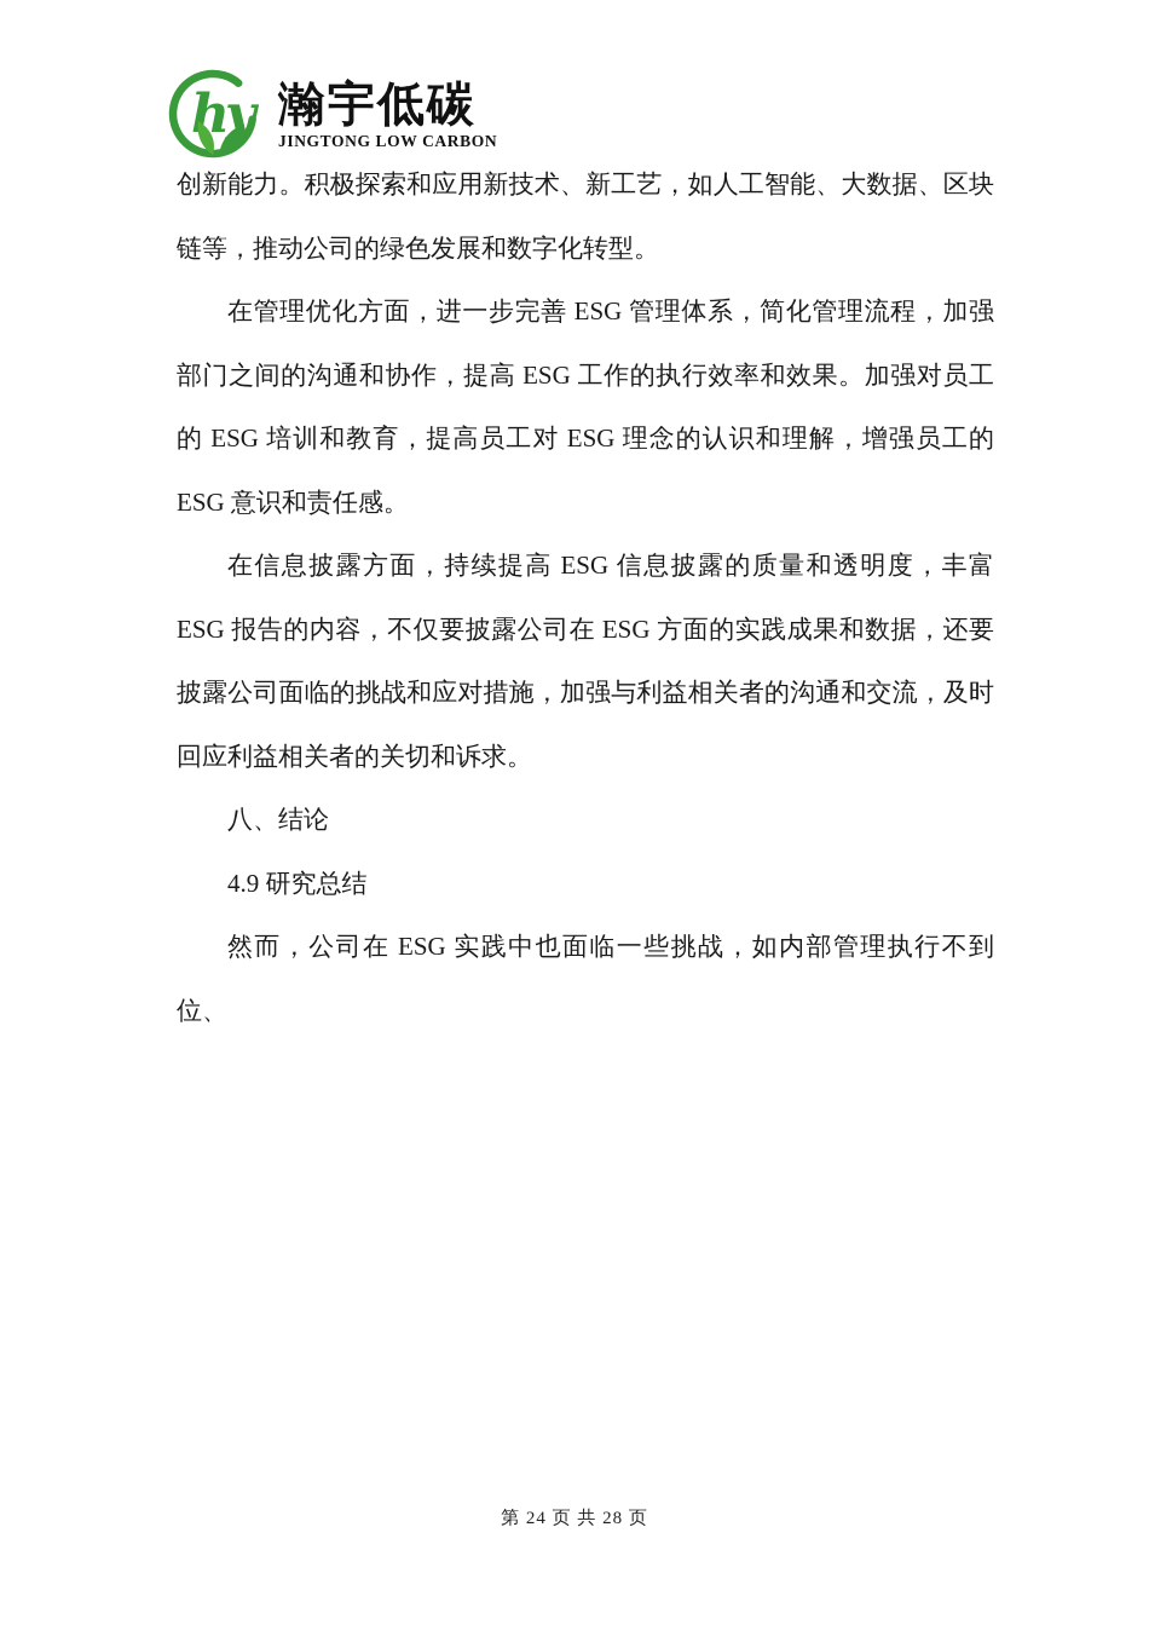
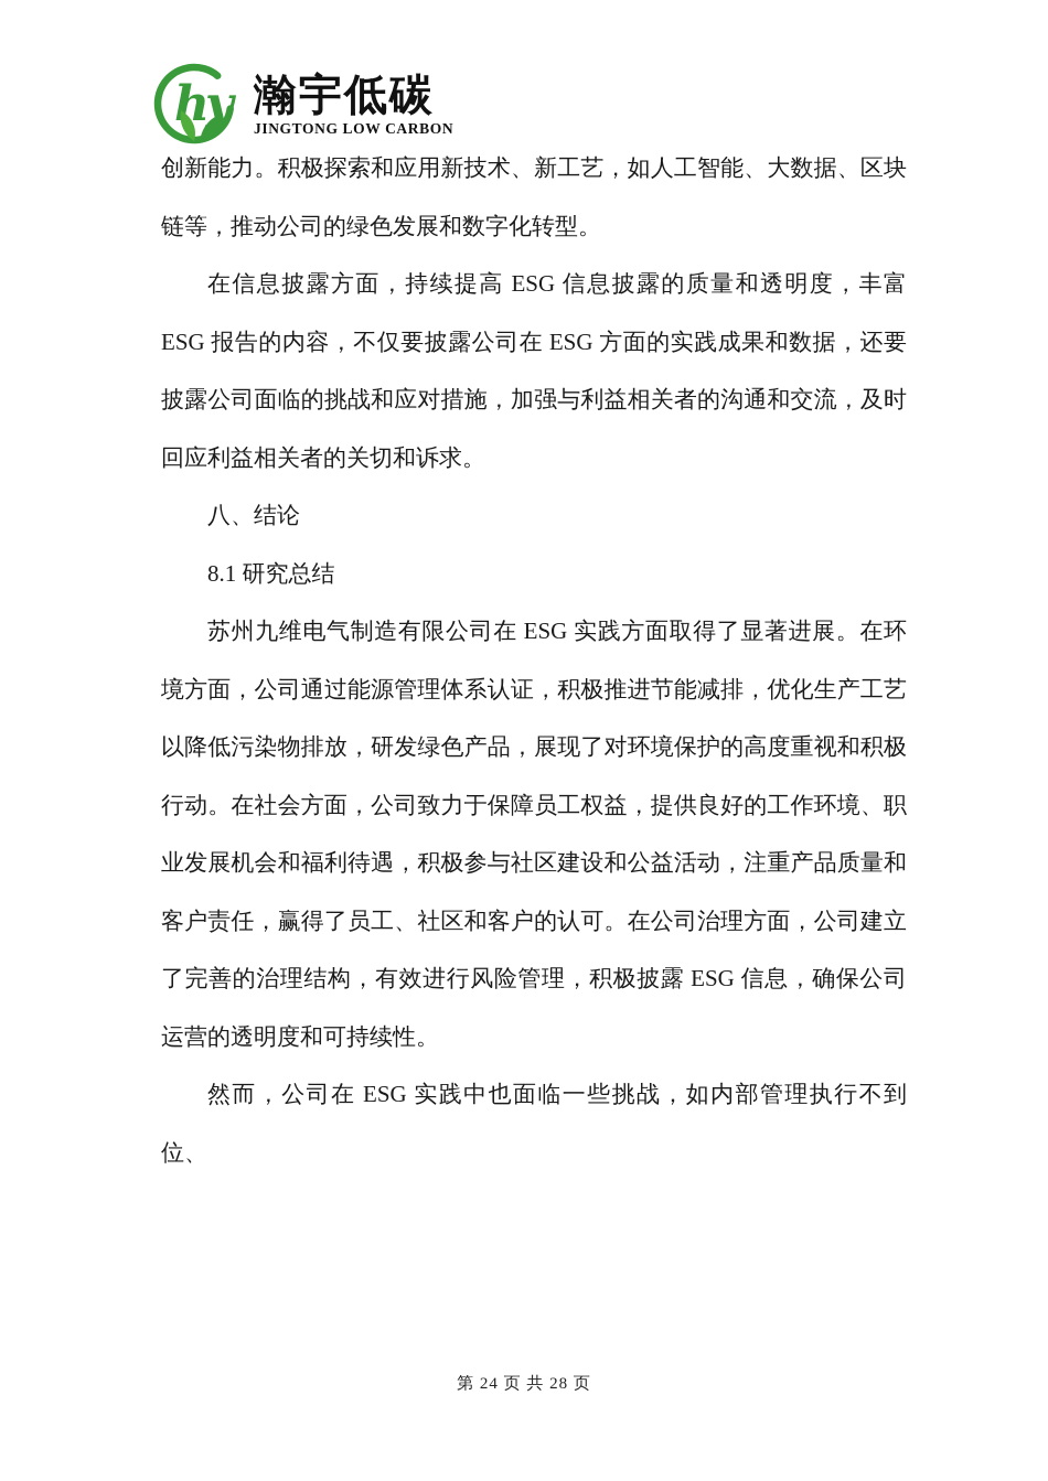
  hy
  瀚宇低碳
  JINGTONG LOW CARBON
  创新能力。积极探索和应用新技术、新工艺，如人工智能、大数据、区块链等，推动公司的绿色发展和数字化转型。
- 在管理优化方面，进一步完善 ESG 管理体系，简化管理流程，加强部门之间的沟通和协作，提高 ESG 工作的执行效率和效果。加强对员工的 ESG 培训和教育，提高员工对 ESG 理念的认识和理解，增强员工的 ESG 意识和责任感。
  在信息披露方面，持续提高 ESG 信息披露的质量和透明度，丰富 ESG 报告的内容，不仅要披露公司在 ESG 方面的实践成果和数据，还要披露公司面临的挑战和应对措施，加强与利益相关者的沟通和交流，及时回应利益相关者的关切和诉求。
  八、结论
- 4.9 研究总结
+ 8.1 研究总结
+ 苏州九维电气制造有限公司在 ESG 实践方面取得了显著进展。在环境方面，公司通过能源管理体系认证，积极推进节能减排，优化生产工艺以降低污染物排放，研发绿色产品，展现了对环境保护的高度重视和积极行动。在社会方面，公司致力于保障员工权益，提供良好的工作环境、职业发展机会和福利待遇，积极参与社区建设和公益活动，注重产品质量和客户责任，赢得了员工、社区和客户的认可。在公司治理方面，公司建立了完善的治理结构，有效进行风险管理，积极披露 ESG 信息，确保公司运营的透明度和可持续性。
  然而，公司在 ESG 实践中也面临一些挑战，如内部管理执行不到位、
  第 24 页 共 28 页
